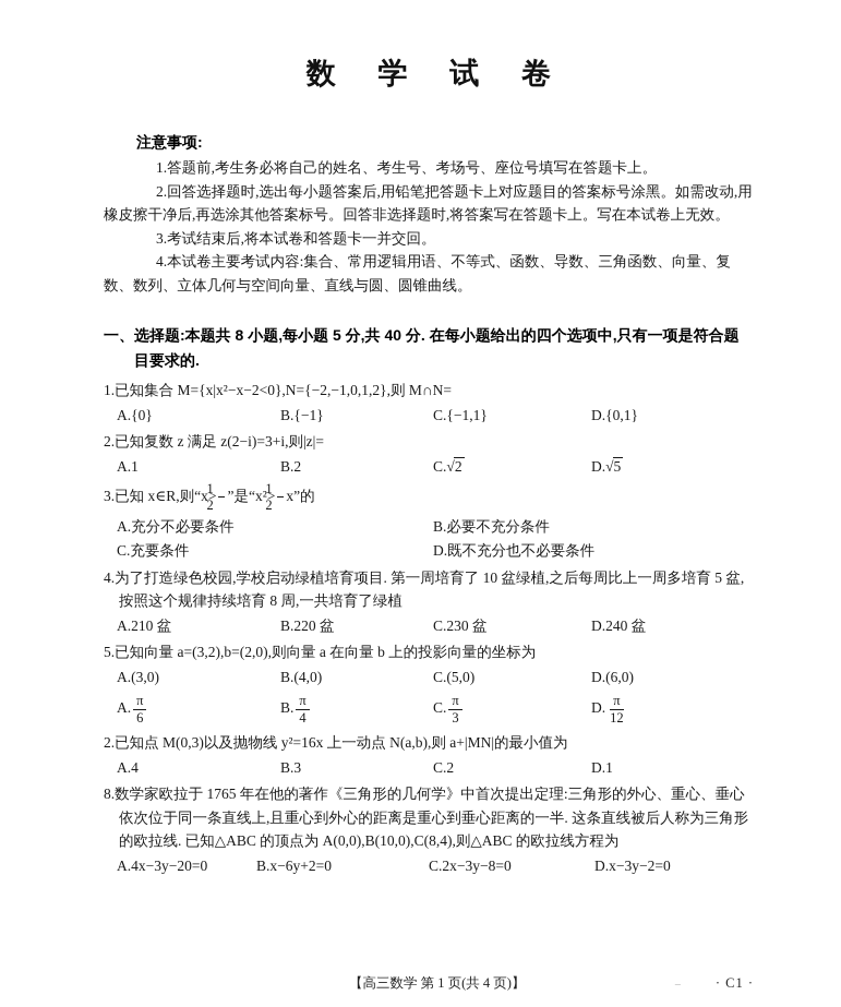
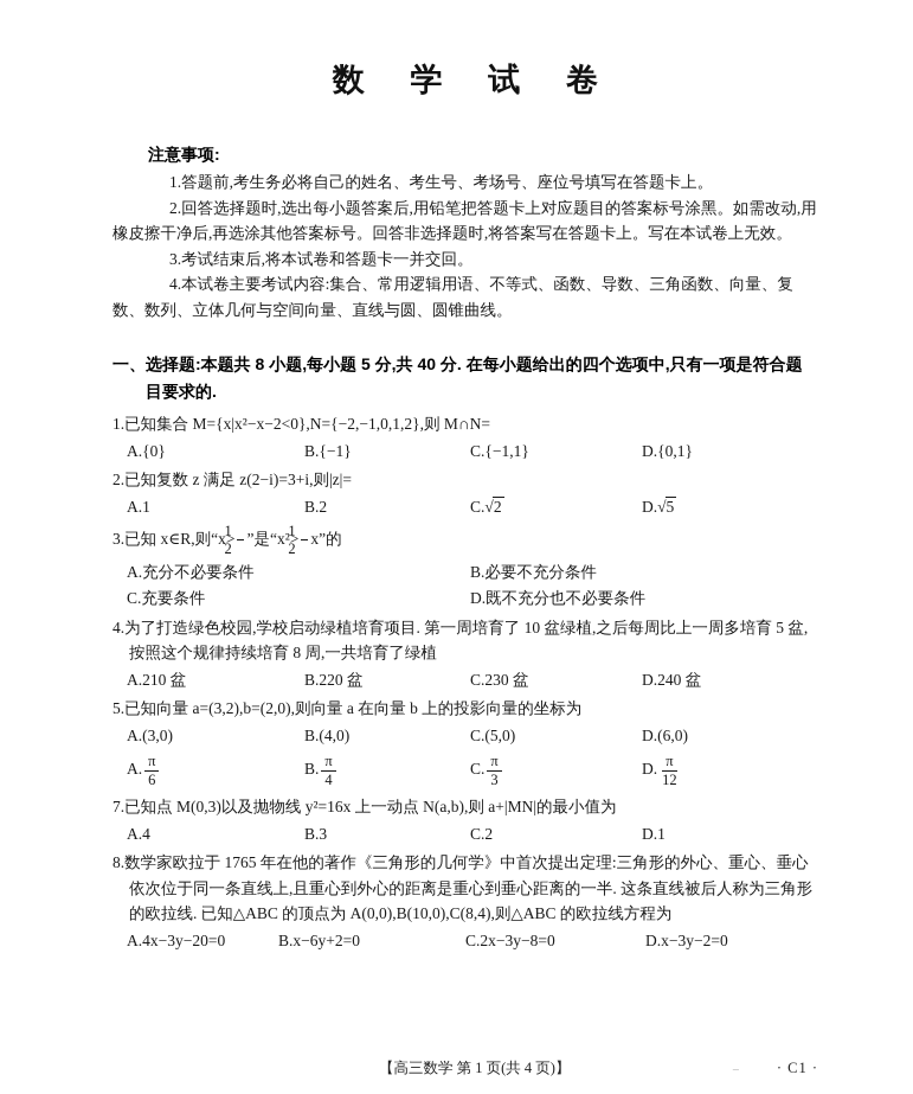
  数 学 试 卷
  注意事项:
  1.答题前,考生务必将自己的姓名、考生号、考场号、座位号填写在答题卡上。
  2.回答选择题时,选出每小题答案后,用铅笔把答题卡上对应题目的答案标号涂黑。如需改动,用橡皮擦干净后,再选涂其他答案标号。回答非选择题时,将答案写在答题卡上。写在本试卷上无效。
  3.考试结束后,将本试卷和答题卡一并交回。
  4.本试卷主要考试内容:集合、常用逻辑用语、不等式、函数、导数、三角函数、向量、复数、数列、立体几何与空间向量、直线与圆、圆锥曲线。
  一、选择题:本题共 8 小题,每小题 5 分,共 40 分. 在每小题给出的四个选项中,只有一项是符合题目要求的.
  1.已知集合 M={x|x²−x−2<0},N={−2,−1,0,1,2},则 M∩N=
  A.{0}
  B.{−1}
  C.{−1,1}
  D.{0,1}
  2.已知复数 z 满足 z(2−i)=3+i,则|z|=
  A.1
  B.2
  C.√2
  D.√5
  3.已知 x∈R,则“x>
  1
  2
  ”是“x²>
  1
  2
  x”的
  A.充分不必要条件
  B.必要不充分条件
  C.充要条件
  D.既不充分也不必要条件
  4.为了打造绿色校园,学校启动绿植培育项目. 第一周培育了 10 盆绿植,之后每周比上一周多培育 5 盆,按照这个规律持续培育 8 周,一共培育了绿植
  A.210 盆
  B.220 盆
  C.230 盆
  D.240 盆
  5.已知向量 a=(3,2),b=(2,0),则向量 a 在向量 b 上的投影向量的坐标为
  A.(3,0)
  B.(4,0)
  C.(5,0)
  D.(6,0)
  A.
  π
  6
  B.
  π
  4
  C.
  π
  3
  D.
  π
  12
- 2.已知点 M(0,3)以及抛物线 y²=16x 上一动点 N(a,b),则 a+|MN|的最小值为
+ 7.已知点 M(0,3)以及抛物线 y²=16x 上一动点 N(a,b),则 a+|MN|的最小值为
  A.4
  B.3
  C.2
  D.1
  8.数学家欧拉于 1765 年在他的著作《三角形的几何学》中首次提出定理:三角形的外心、重心、垂心依次位于同一条直线上,且重心到外心的距离是重心到垂心距离的一半. 这条直线被后人称为三角形的欧拉线. 已知△ABC 的顶点为 A(0,0),B(10,0),C(8,4),则△ABC 的欧拉线方程为
  A.4x−3y−20=0
  B.x−6y+2=0
  C.2x−3y−8=0
  D.x−3y−2=0
  【高三数学 第 1 页(共 4 页)】
  –
  · C1 ·
